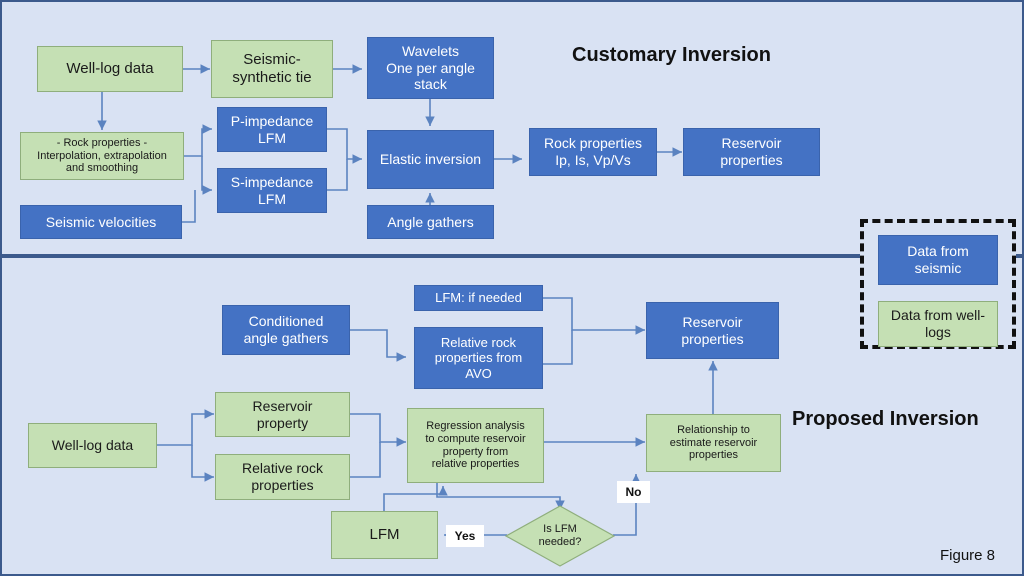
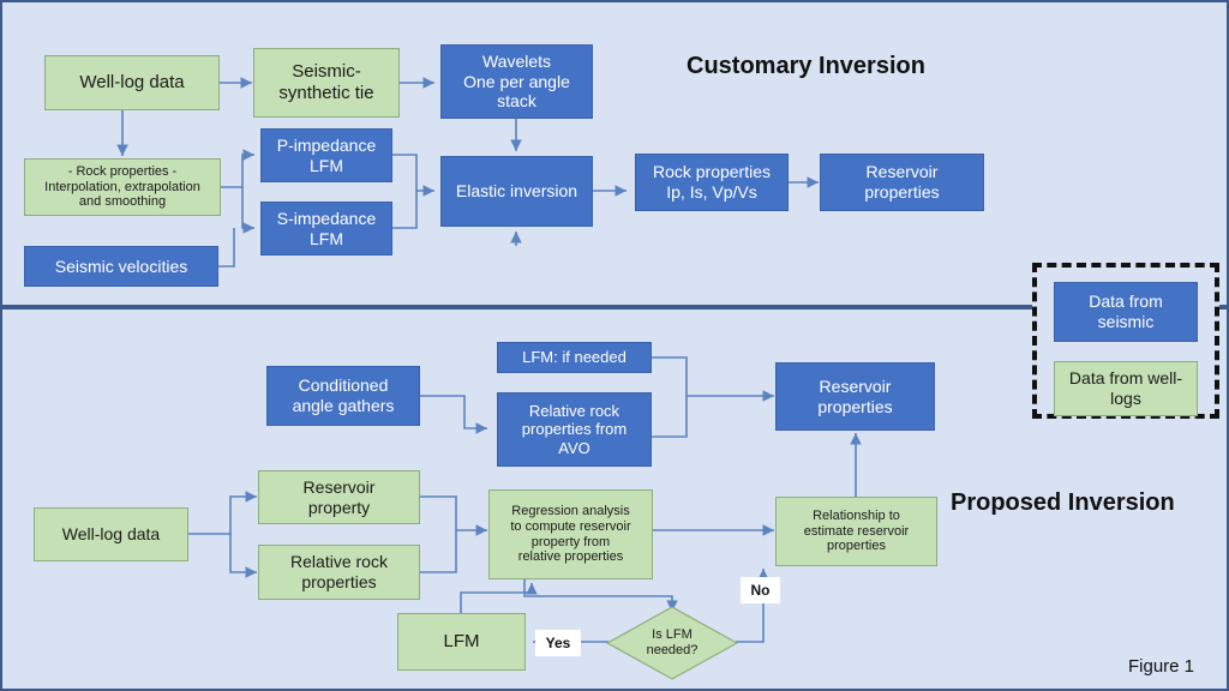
  Customary Inversion
  Well-log data
  Seismic-
  synthetic tie
  Wavelets
  One per angle
  stack
  - Rock properties -
  Interpolation, extrapolation
  and smoothing
  P-impedance
  LFM
  S-impedance
  LFM
  Seismic velocities
  Elastic inversion
- Angle gathers
  Rock properties
  Ip, Is, Vp/Vs
  Reservoir
  properties
  Proposed Inversion
  Conditioned
  angle gathers
  LFM: if needed
  Relative rock
  properties from
  AVO
  Reservoir
  properties
  Well-log data
  Reservoir
  property
  Relative rock
  properties
  Regression analysis
  to compute reservoir
  property from
  relative properties
  Relationship to
  estimate reservoir
  properties
  LFM
  Is LFM
  needed?
  Yes
  No
  Data from seismic
  Data from well-logs
- Figure 8
+ Figure 1
